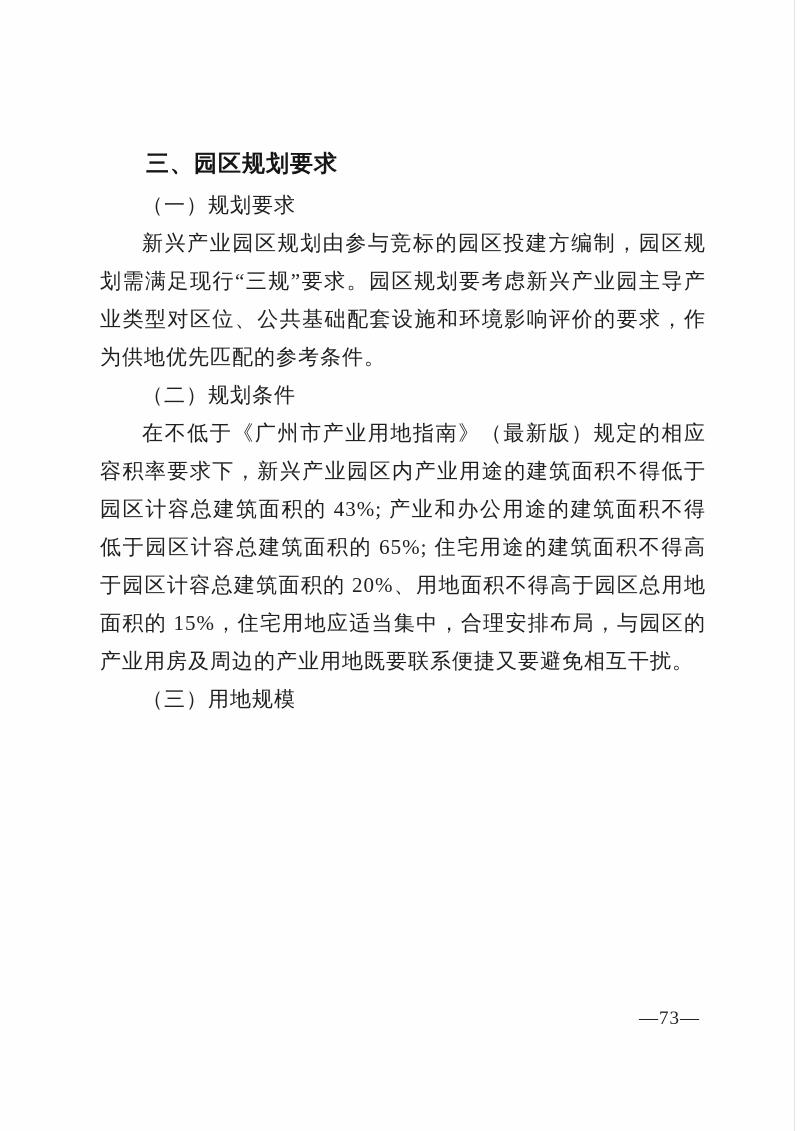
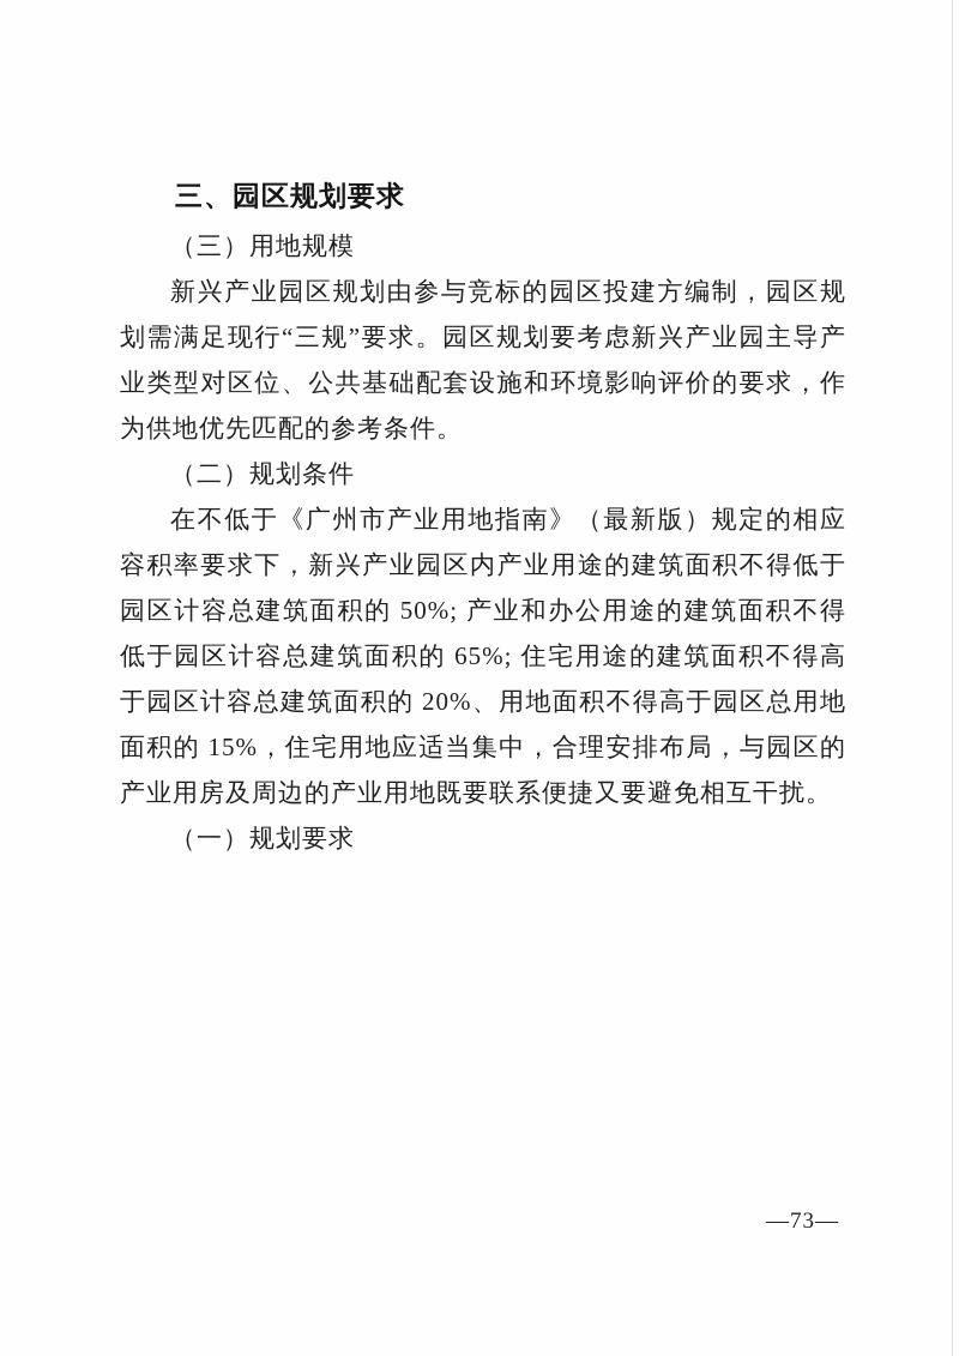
  三、园区规划要求
- （一）规划要求
+ （三）用地规模
  新兴产业园区规划由参与竞标的园区投建方编制，园区规划需满足现行“三规”要求。园区规划要考虑新兴产业园主导产业类型对区位、公共基础配套设施和环境影响评价的要求，作为供地优先匹配的参考条件。
  （二）规划条件
- 在不低于《广州市产业用地指南》（最新版）规定的相应容积率要求下，新兴产业园区内产业用途的建筑面积不得低于园区计容总建筑面积的 43%; 产业和办公用途的建筑面积不得低于园区计容总建筑面积的 65%; 住宅用途的建筑面积不得高于园区计容总建筑面积的 20%、用地面积不得高于园区总用地面积的 15%，住宅用地应适当集中，合理安排布局，与园区的产业用房及周边的产业用地既要联系便捷又要避免相互干扰。
+ 在不低于《广州市产业用地指南》（最新版）规定的相应容积率要求下，新兴产业园区内产业用途的建筑面积不得低于园区计容总建筑面积的 50%; 产业和办公用途的建筑面积不得低于园区计容总建筑面积的 65%; 住宅用途的建筑面积不得高于园区计容总建筑面积的 20%、用地面积不得高于园区总用地面积的 15%，住宅用地应适当集中，合理安排布局，与园区的产业用房及周边的产业用地既要联系便捷又要避免相互干扰。
- （三）用地规模
+ （一）规划要求
  —73—
